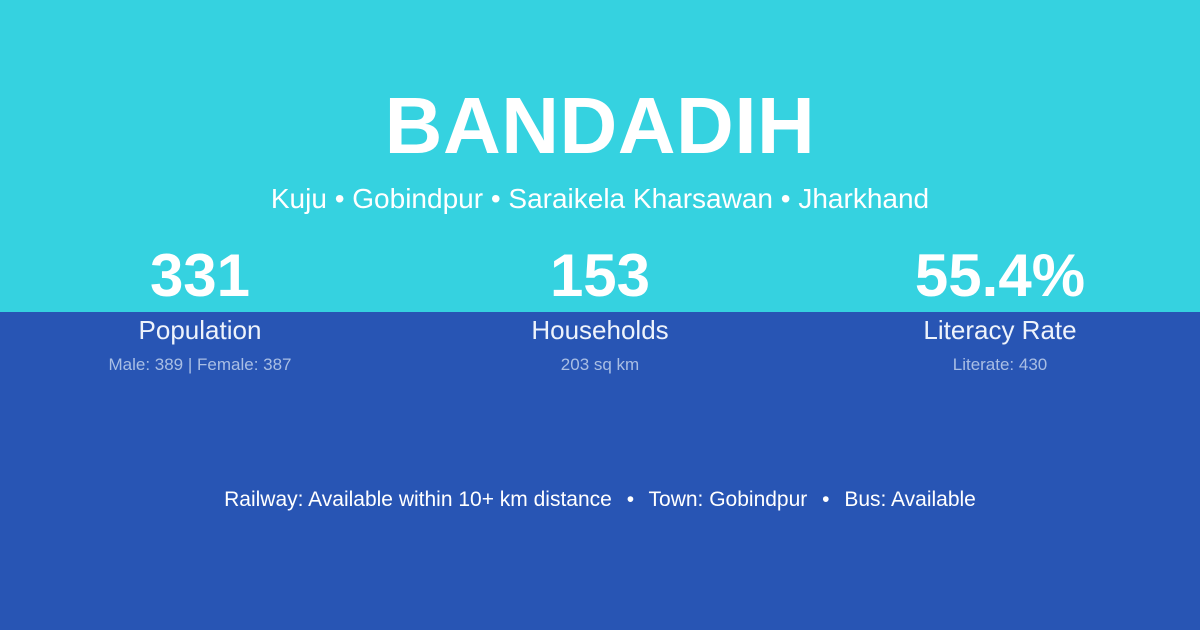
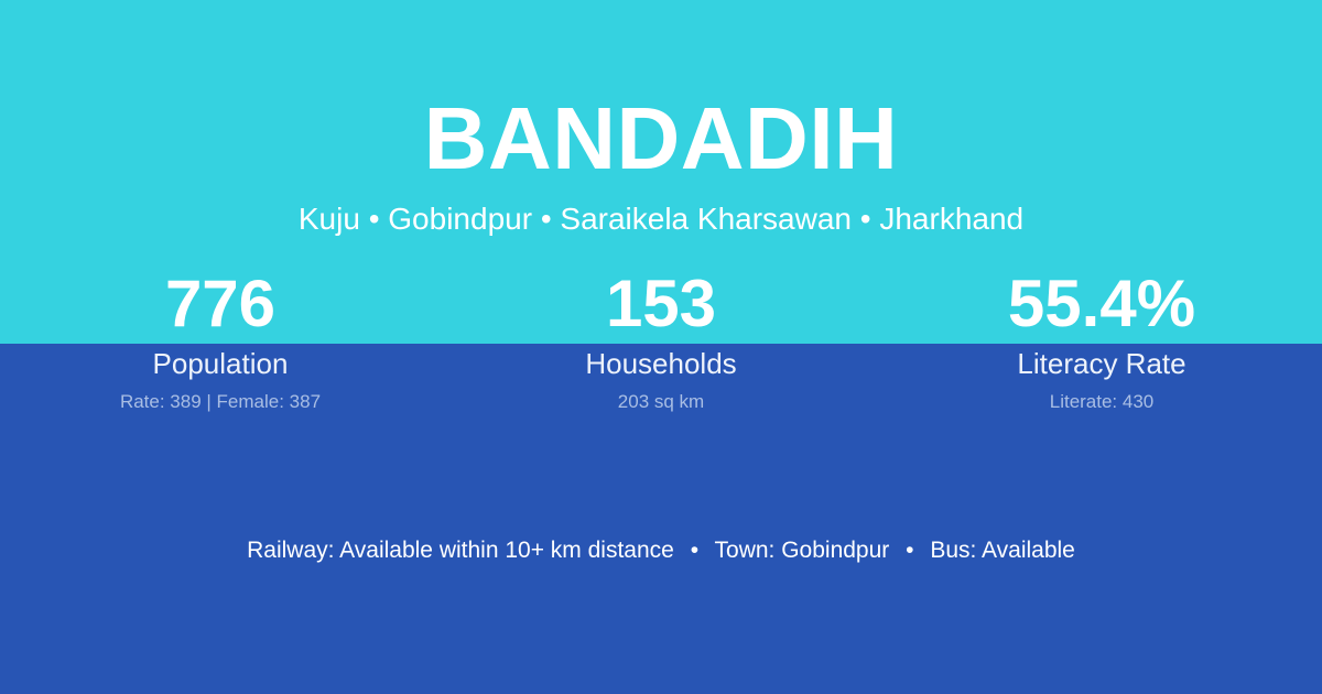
  BANDADIH
  Kuju • Gobindpur • Saraikela Kharsawan • Jharkhand
- 331
+ 776
  Population
- Male: 389 | Female: 387
+ Rate: 389 | Female: 387
  153
  Households
  203 sq km
  55.4%
  Literacy Rate
  Literate: 430
  Railway: Available within 10+ km distance • Town: Gobindpur • Bus: Available
